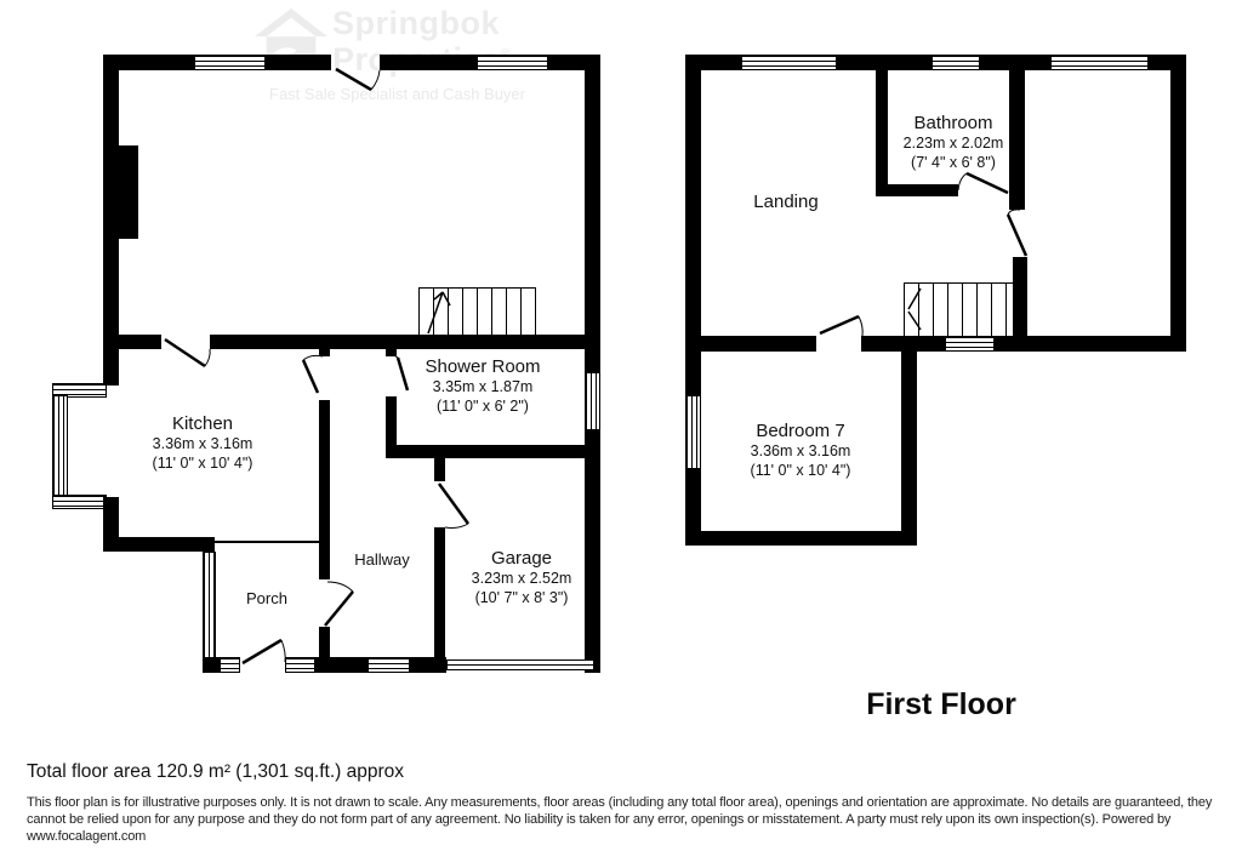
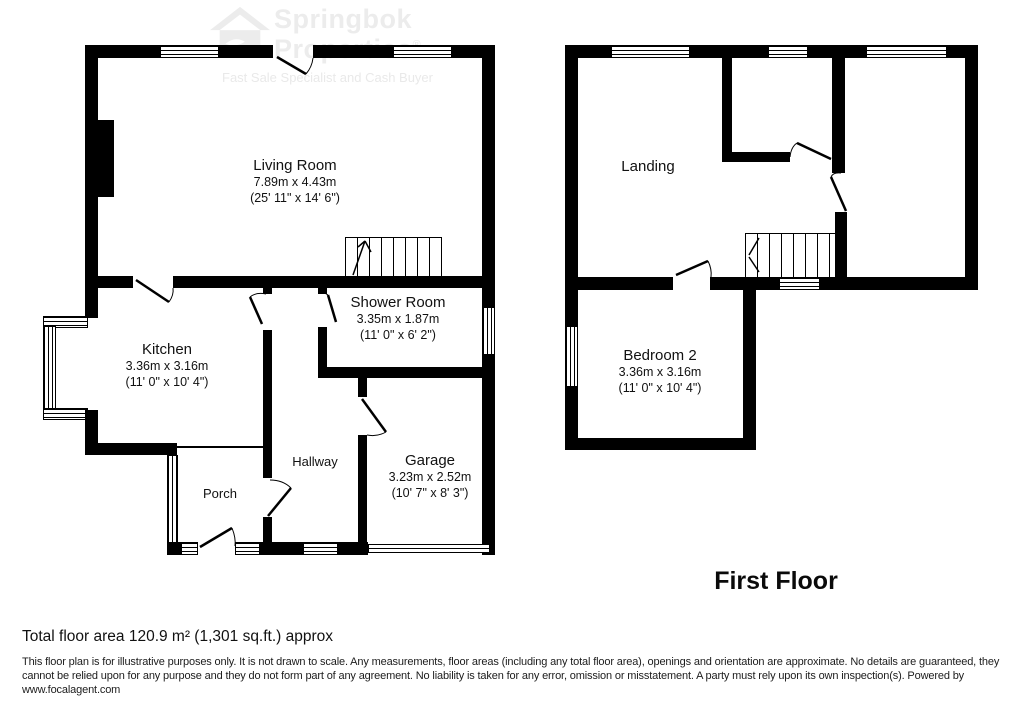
  Fast Sale Specialist and Cash Buyer
+ Living Room
+ 7.89m x 4.43m
+ (25' 11" x 14' 6")
  Kitchen
  3.36m x 3.16m
  (11' 0" x 10' 4")
  Shower Room
  3.35m x 1.87m
  (11' 0" x 6' 2")
  Hallway
  Porch
  Garage
  3.23m x 2.52m
  (10' 7" x 8' 3")
  Landing
- Bathroom
- 2.23m x 2.02m
- (7' 4" x 6' 8")
- Bedroom 7
+ Bedroom 2
  3.36m x 3.16m
  (11' 0" x 10' 4")
  First Floor
  Total floor area 120.9 m² (1,301 sq.ft.) approx
- This floor plan is for illustrative purposes only. It is not drawn to scale. Any measurements, floor areas (including any total floor area), openings and orientation are approximate. No details are guaranteed, they cannot be relied upon for any purpose and they do not form part of any agreement. No liability is taken for any error, openings or misstatement. A party must rely upon its own inspection(s). Powered by www.focalagent.com
+ This floor plan is for illustrative purposes only. It is not drawn to scale. Any measurements, floor areas (including any total floor area), openings and orientation are approximate. No details are guaranteed, they cannot be relied upon for any purpose and they do not form part of any agreement. No liability is taken for any error, omission or misstatement. A party must rely upon its own inspection(s). Powered by www.focalagent.com
